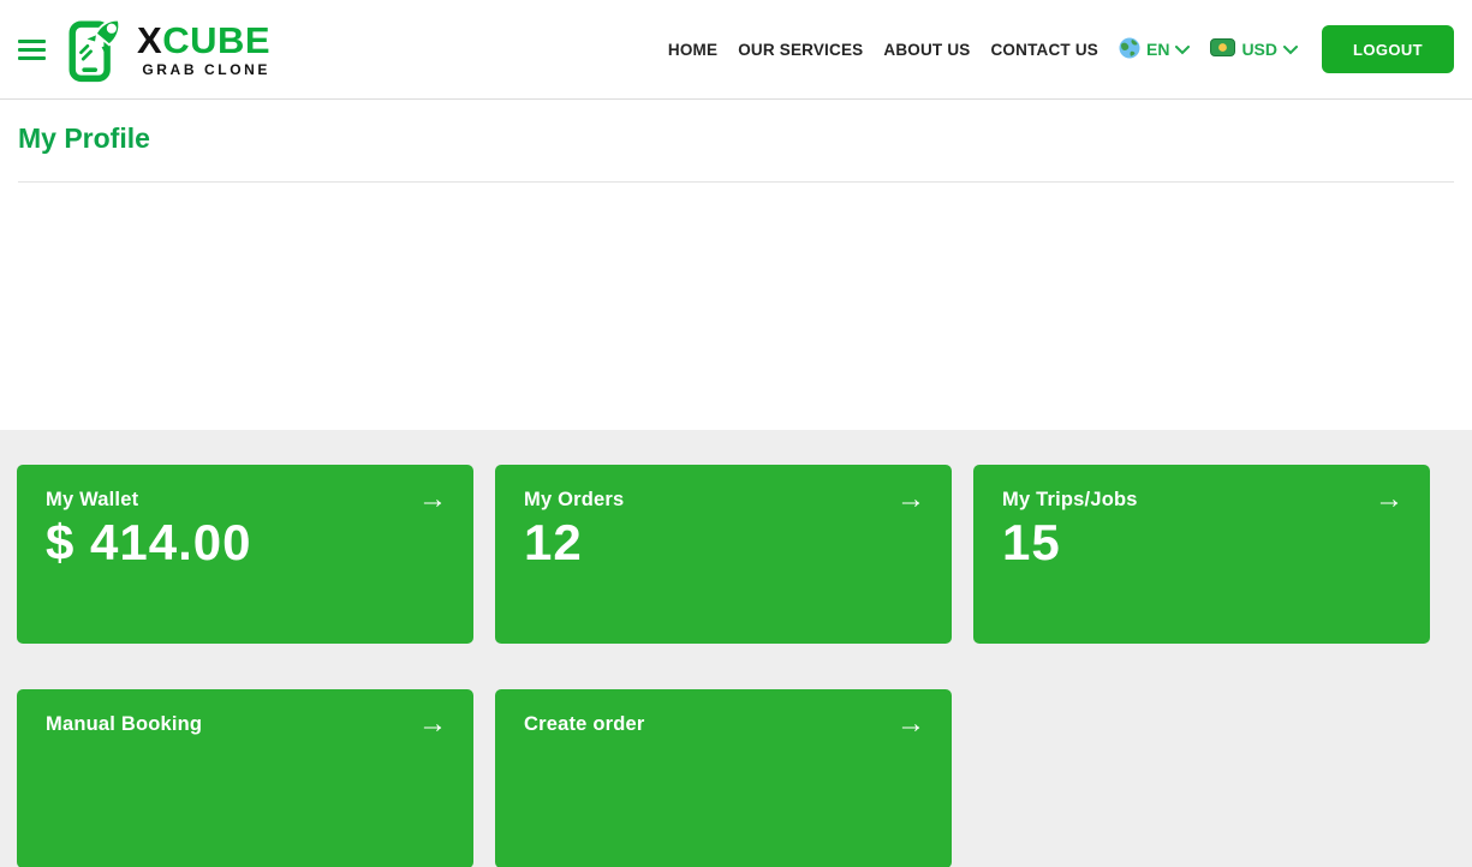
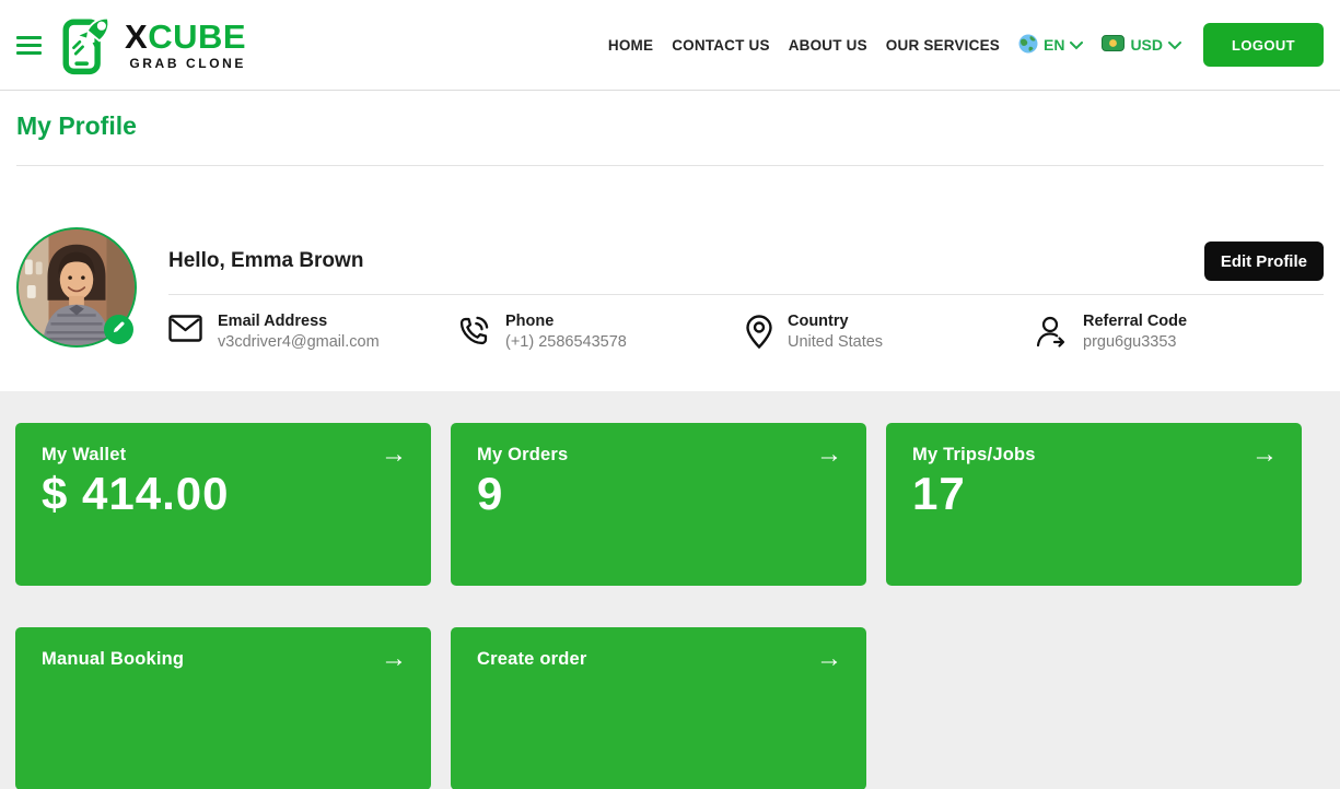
  XCUBE
  GRAB CLONE
  HOME
- OUR SERVICES
+ CONTACT US
  ABOUT US
- CONTACT US
+ OUR SERVICES
  EN
  USD
  LOGOUT
  My Profile
+ Hello, Emma Brown
+ Edit Profile
+ Email Address
+ v3cdriver4@gmail.com
+ Phone
+ (+1) 2586543578
+ Country
+ United States
+ Referral Code
+ prgu6gu3353
  My Wallet
  →
  $ 414.00
  My Orders
  →
- 12
+ 9
  My Trips/Jobs
  →
- 15
+ 17
  Manual Booking
  →
  Create order
  →
